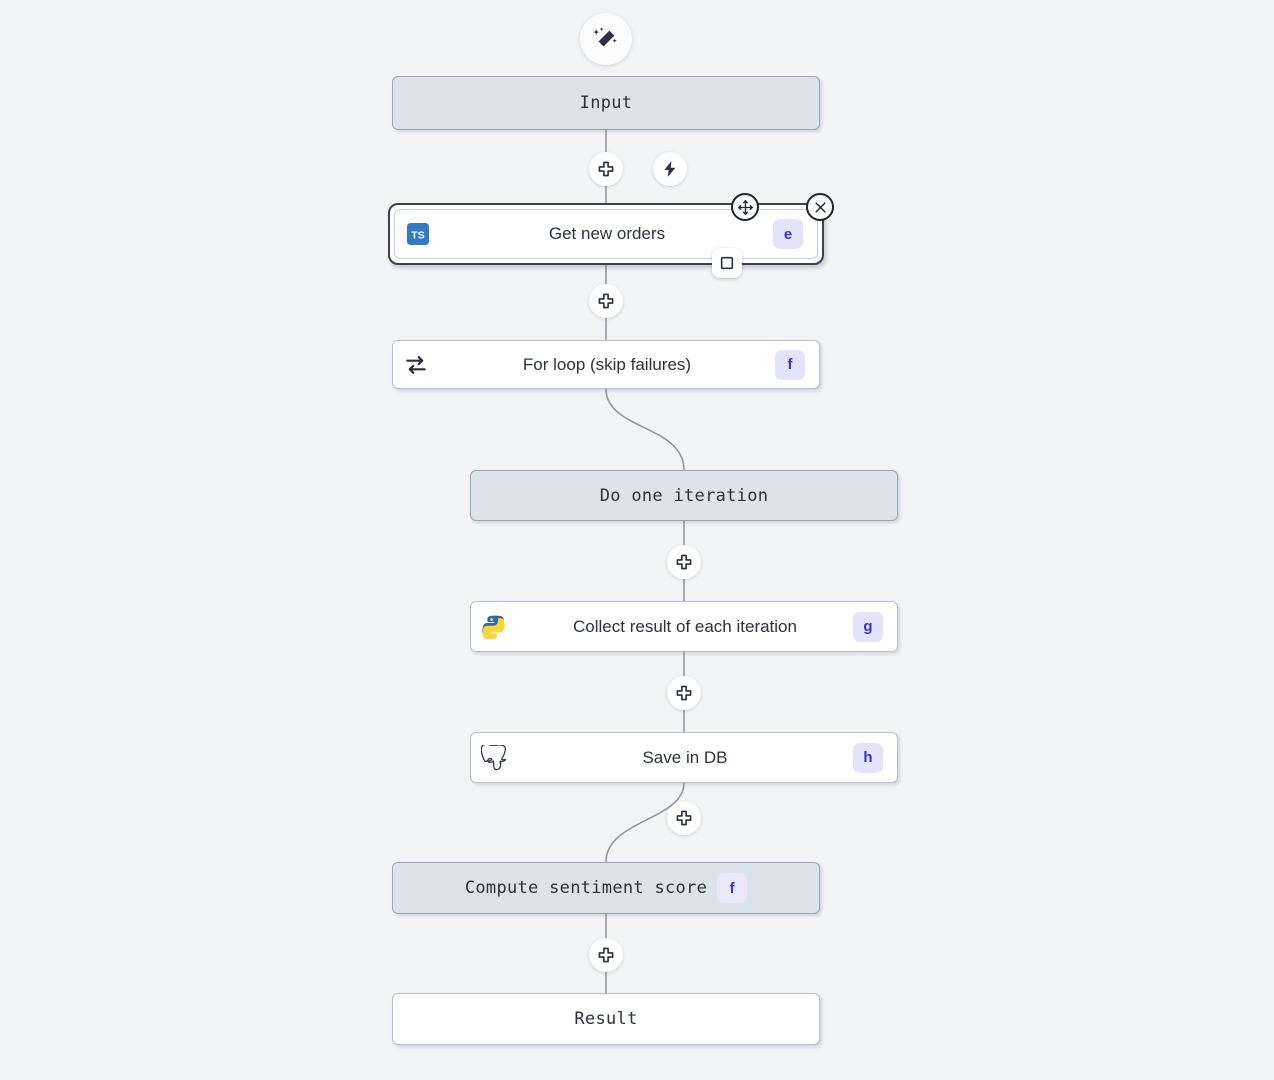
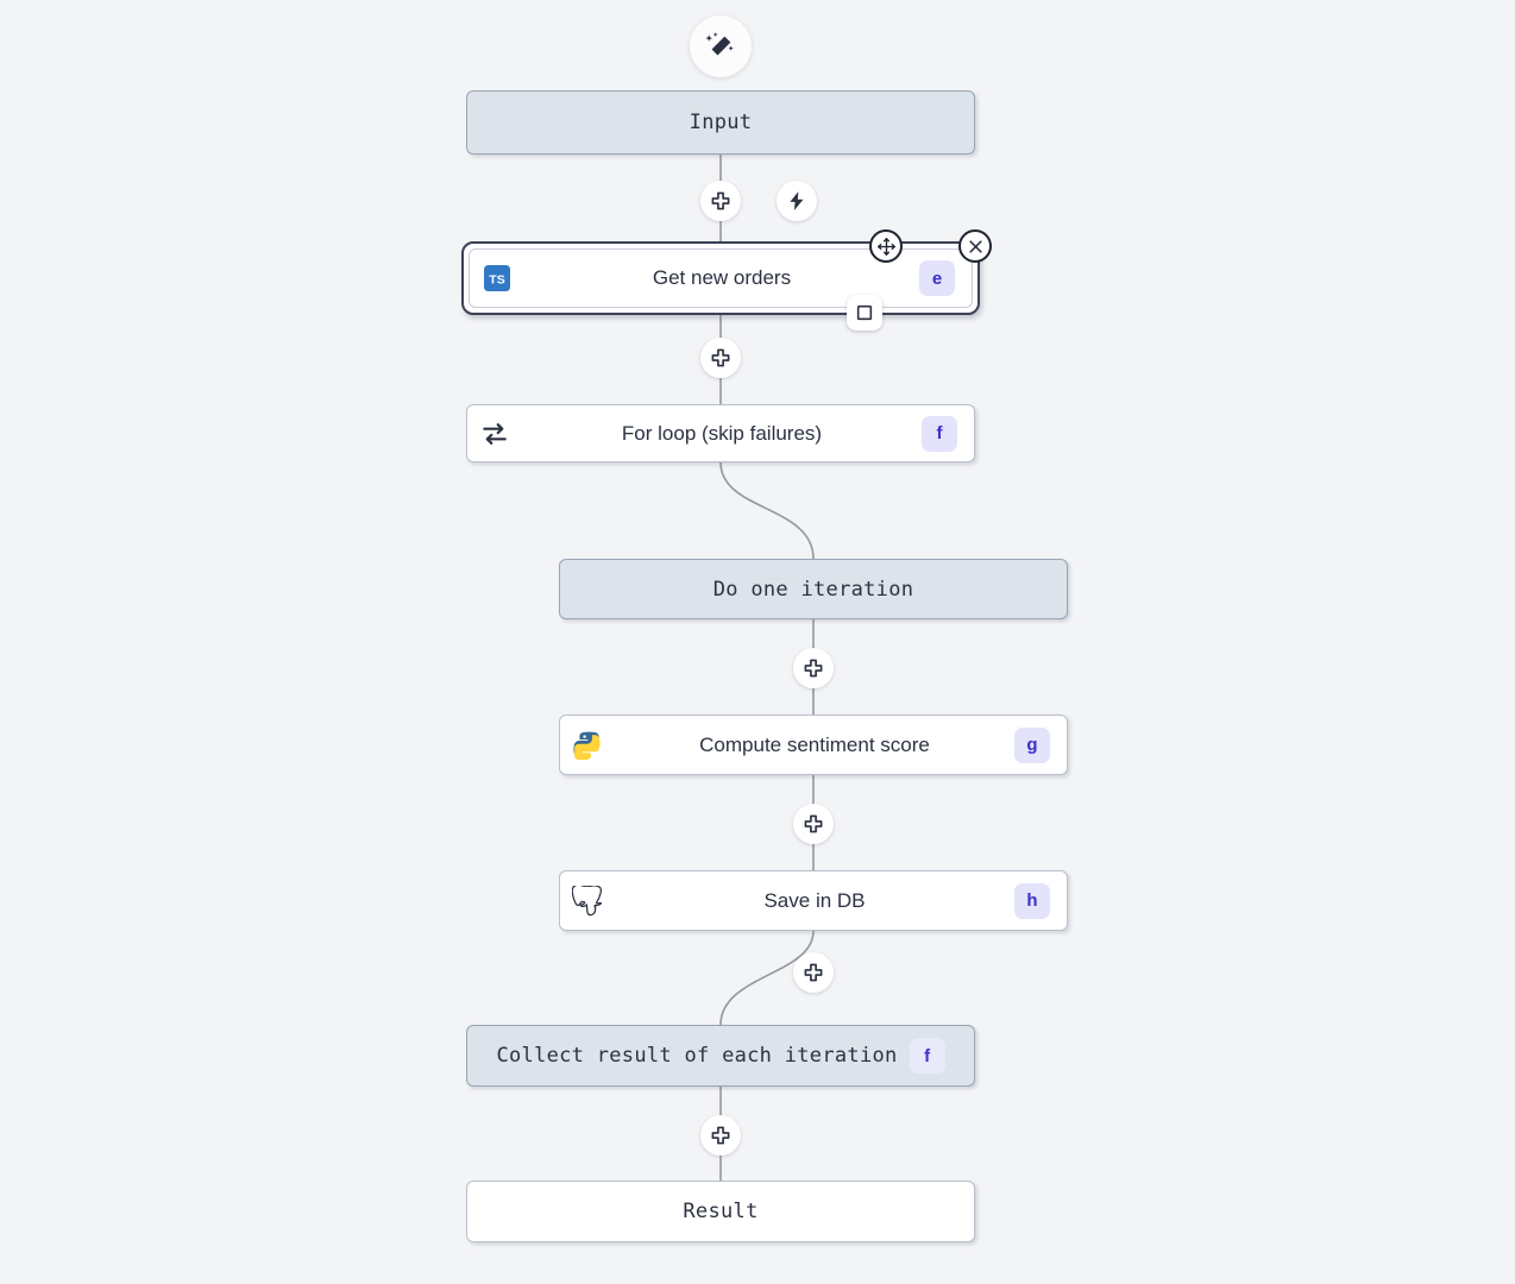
  Input
  TS
  Get new orders
  e
  For loop (skip failures)
  f
  Do one iteration
- Collect result of each iteration
+ Compute sentiment score
  g
  Save in DB
  h
- Compute sentiment score
+ Collect result of each iteration
  f
  Result
